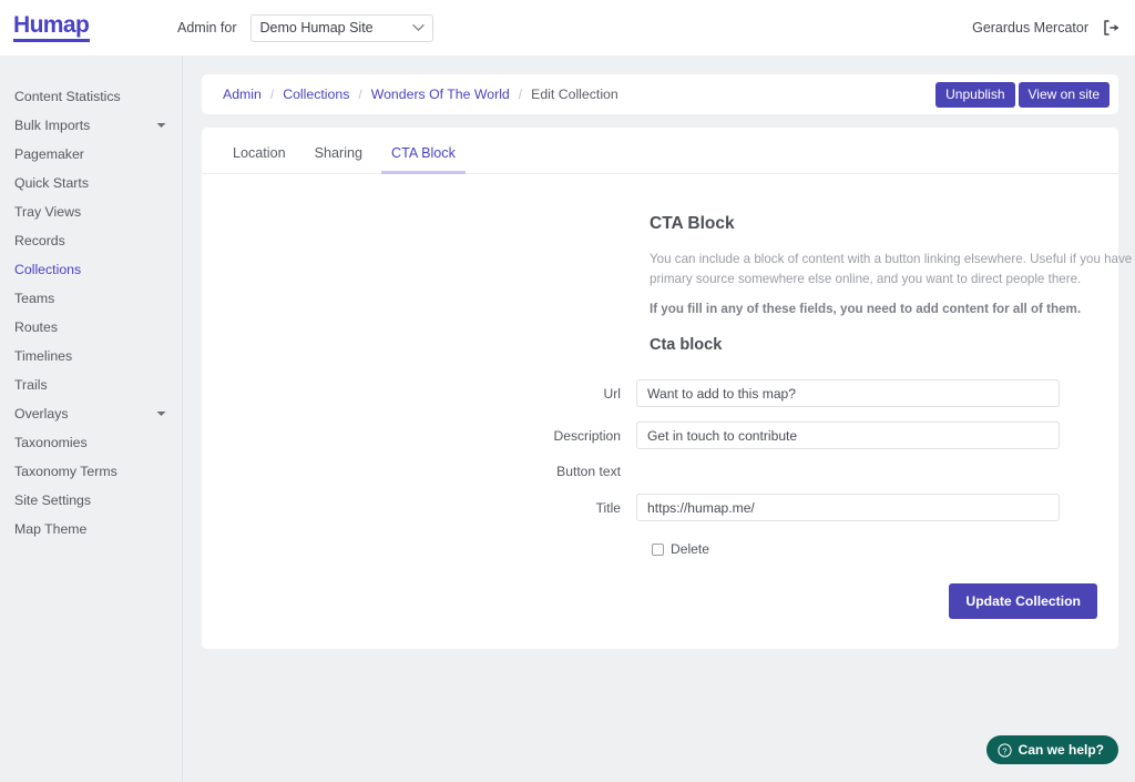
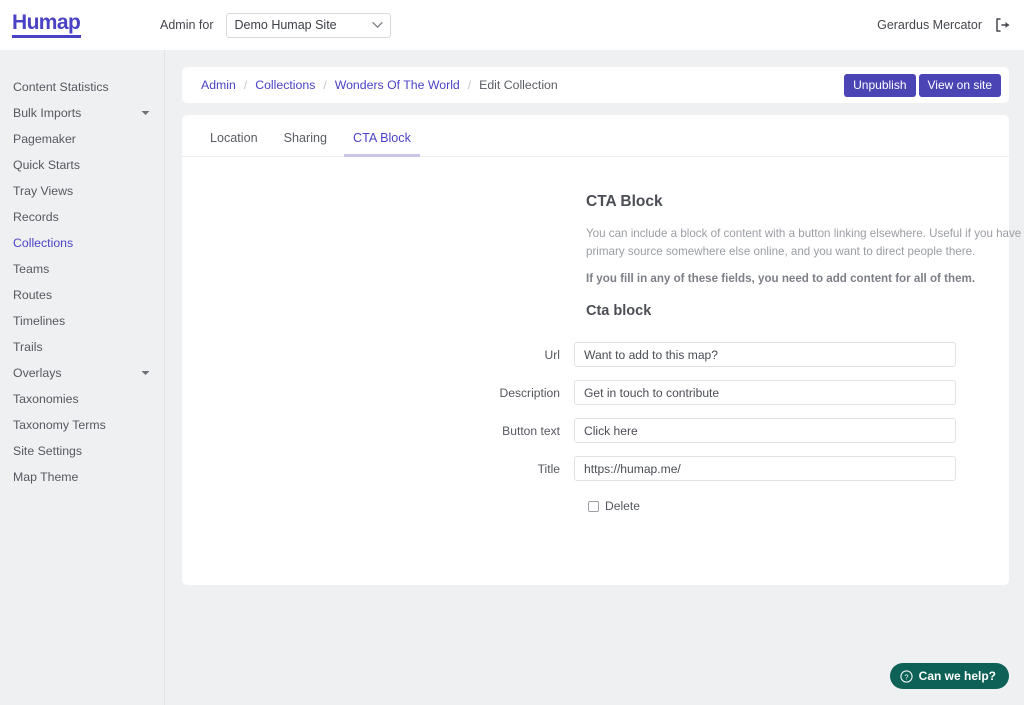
  Humap
  Admin for
  Demo Humap Site
  Gerardus Mercator
  Content Statistics
  Bulk Imports
  Pagemaker
  Quick Starts
  Tray Views
  Records
  Collections
  Teams
  Routes
  Timelines
  Trails
  Overlays
  Taxonomies
  Taxonomy Terms
  Site Settings
  Map Theme
  Admin
  /
  Collections
  /
  Wonders Of The World
  /
  Edit Collection
  Unpublish
  View on site
  Location
  Sharing
  CTA Block
  CTA Block
  You can include a block of content with a button linking elsewhere. Useful if you have primary source somewhere else online, and you want to direct people there.
  If you fill in any of these fields, you need to add content for all of them.
  Cta block
  Url
  Want to add to this map?
  Description
  Get in touch to contribute
  Button text
+ Click here
  Title
  https://humap.me/
  Delete
- Update Collection
  ?
  Can we help?
